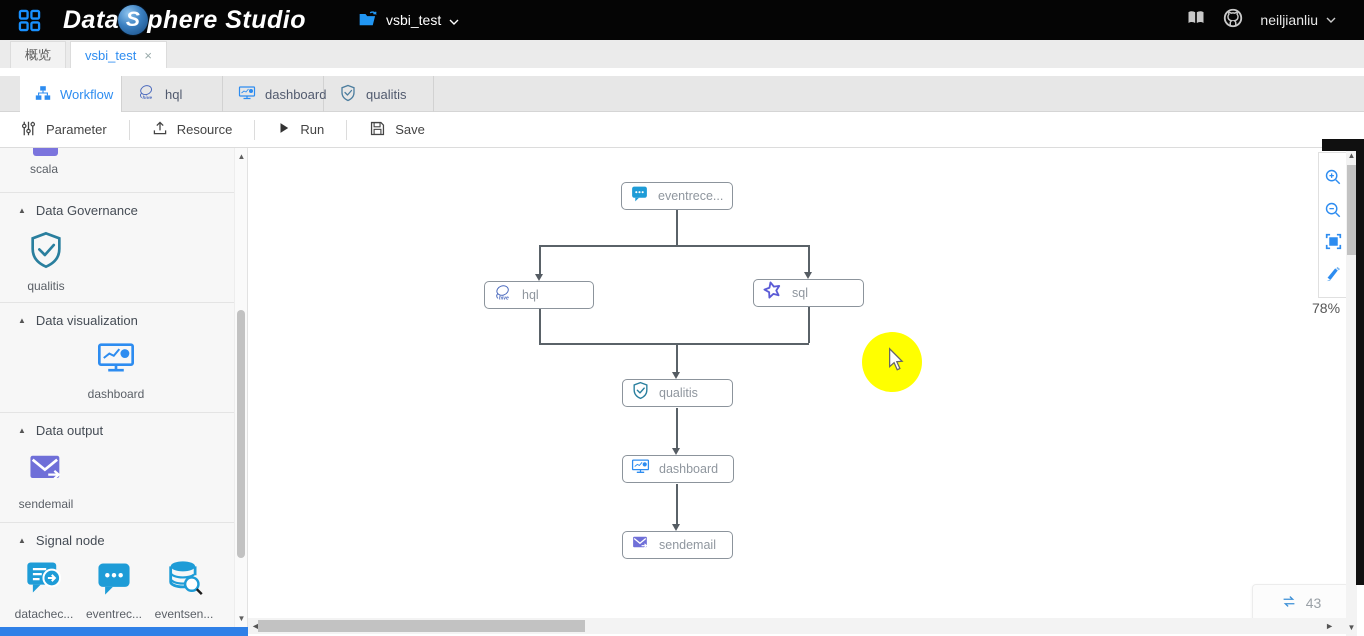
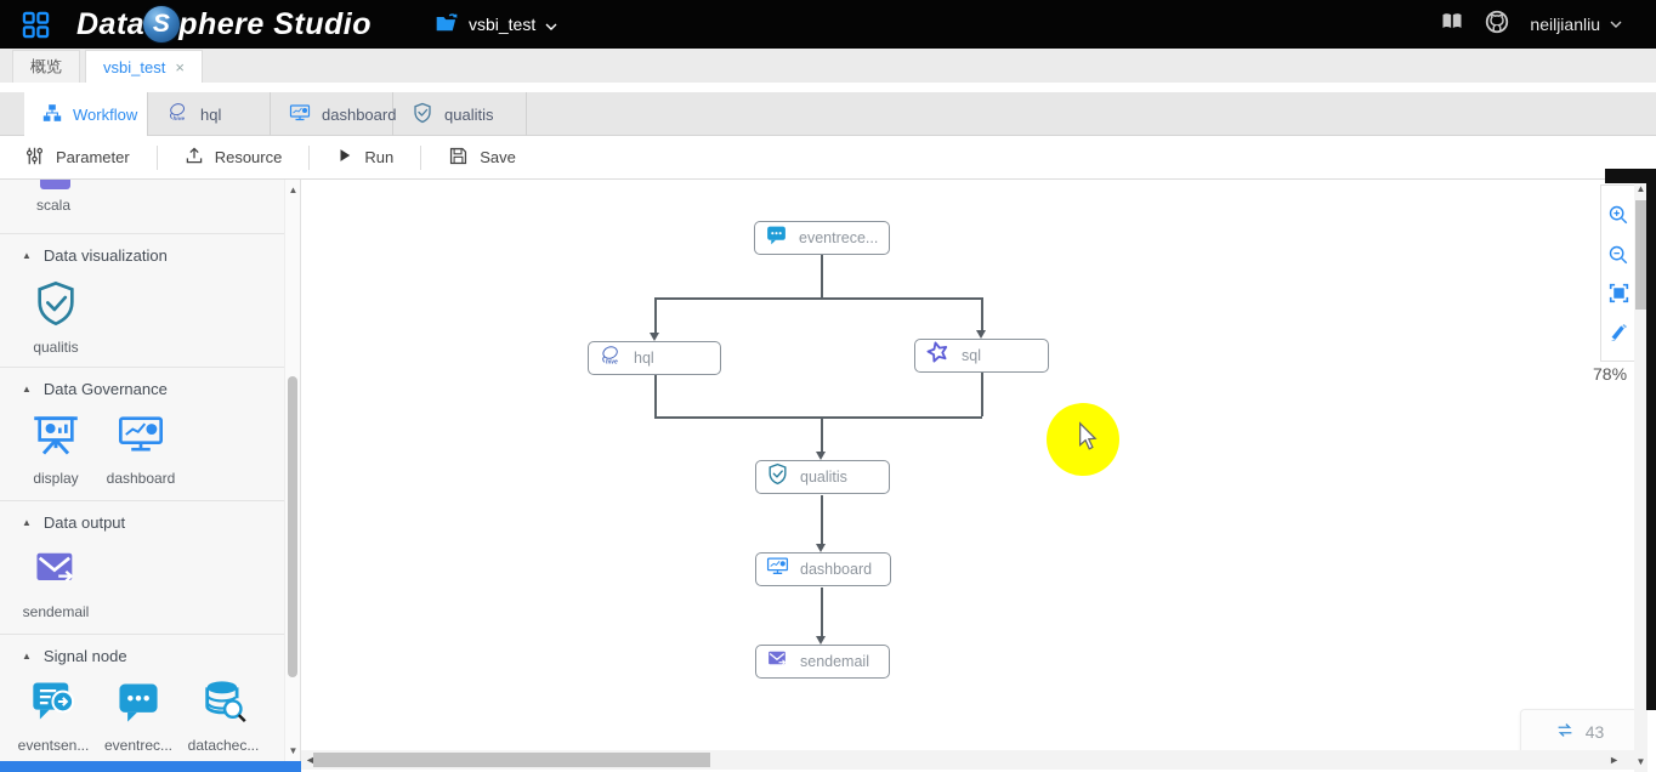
  Data
  S
  phere Studio
  vsbi_test
  neiljianliu
  概览
  vsbi_test
  ×
  Workflow
  hql
  dashboard
  qualitis
  Parameter
  Resource
  Run
  Save
  scala
  ▲
- Data Governance
+ Data visualization
  qualitis
  ▲
- Data visualization
+ Data Governance
+ display
  dashboard
  ▲
  Data output
  sendemail
  ▲
  Signal node
- datachec...
+ eventsen...
  eventrec...
- eventsen...
+ datachec...
  ▲
  ▼
  eventrece...
  hql
  sql
  qualitis
  dashboard
  sendemail
  78%
  43
  ◄
  ►
  ▲
  ▼
